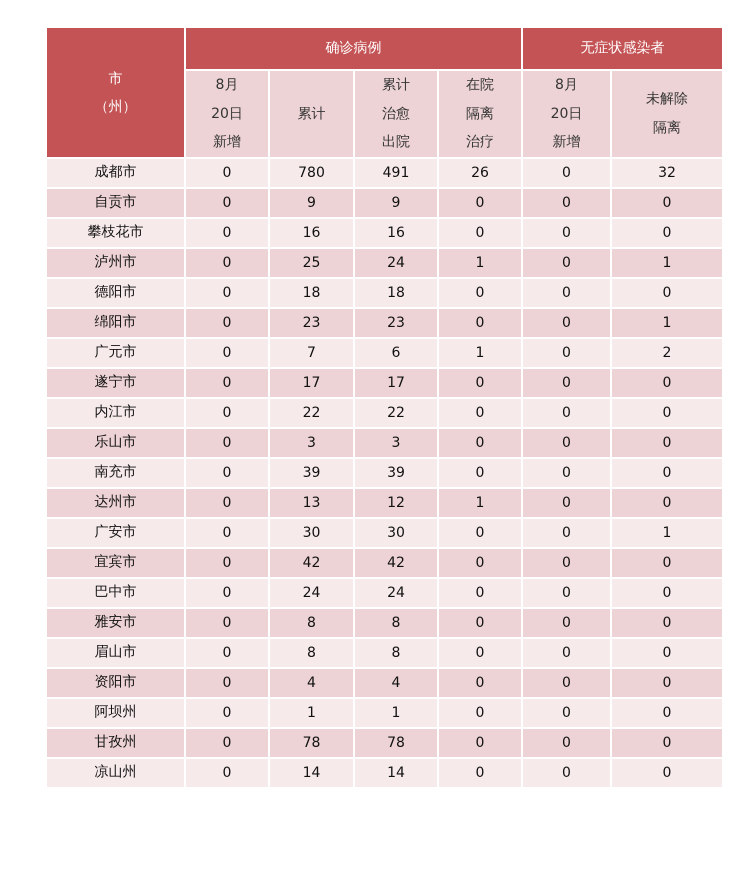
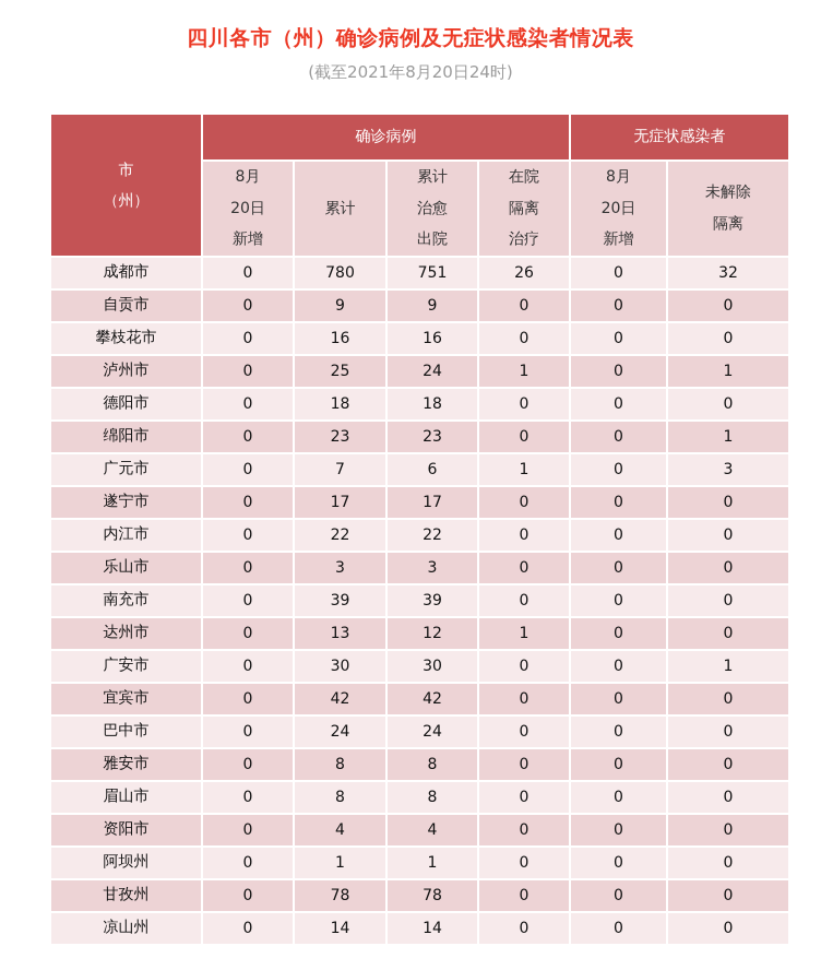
+ 四川各市（州）确诊病例及无症状感染者情况表
+ (截至2021年8月20日24时)
  市 （州）	确诊病例	无症状感染者
  8月 20日 新增	累计	累计 治愈 出院	在院 隔离 治疗	8月 20日 新增	未解除 隔离
- 成都市	0	780	491	26	0	32
+ 成都市	0	780	751	26	0	32
  自贡市	0	9	9	0	0	0
  攀枝花市	0	16	16	0	0	0
  泸州市	0	25	24	1	0	1
  德阳市	0	18	18	0	0	0
  绵阳市	0	23	23	0	0	1
- 广元市	0	7	6	1	0	2
+ 广元市	0	7	6	1	0	3
  遂宁市	0	17	17	0	0	0
  内江市	0	22	22	0	0	0
  乐山市	0	3	3	0	0	0
  南充市	0	39	39	0	0	0
  达州市	0	13	12	1	0	0
  广安市	0	30	30	0	0	1
  宜宾市	0	42	42	0	0	0
  巴中市	0	24	24	0	0	0
  雅安市	0	8	8	0	0	0
  眉山市	0	8	8	0	0	0
  资阳市	0	4	4	0	0	0
  阿坝州	0	1	1	0	0	0
  甘孜州	0	78	78	0	0	0
  凉山州	0	14	14	0	0	0
